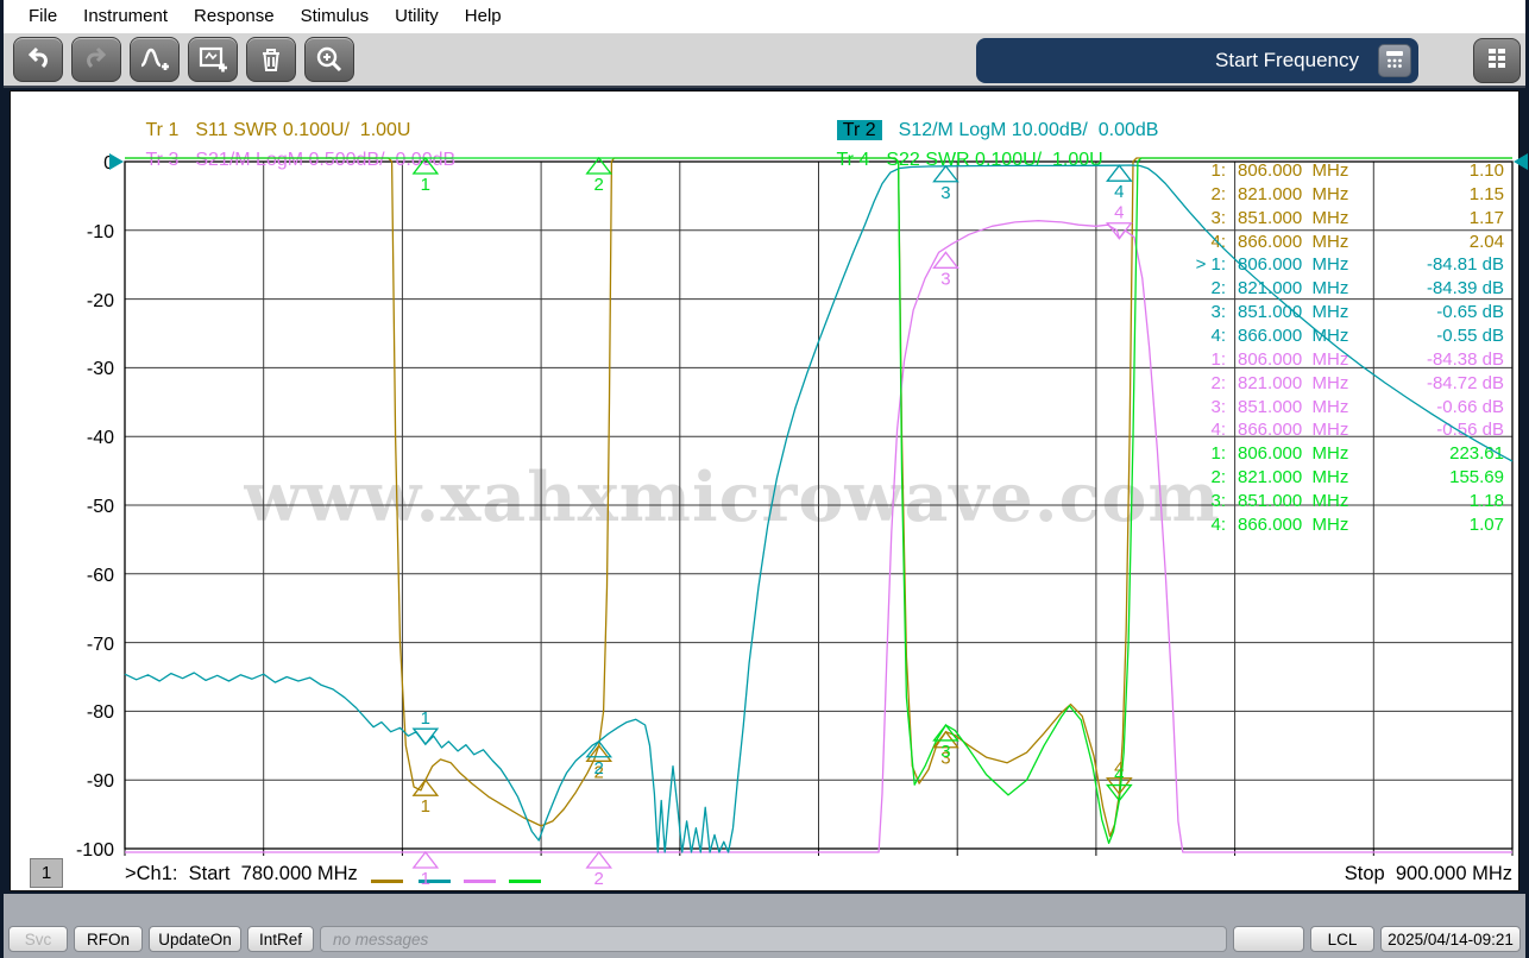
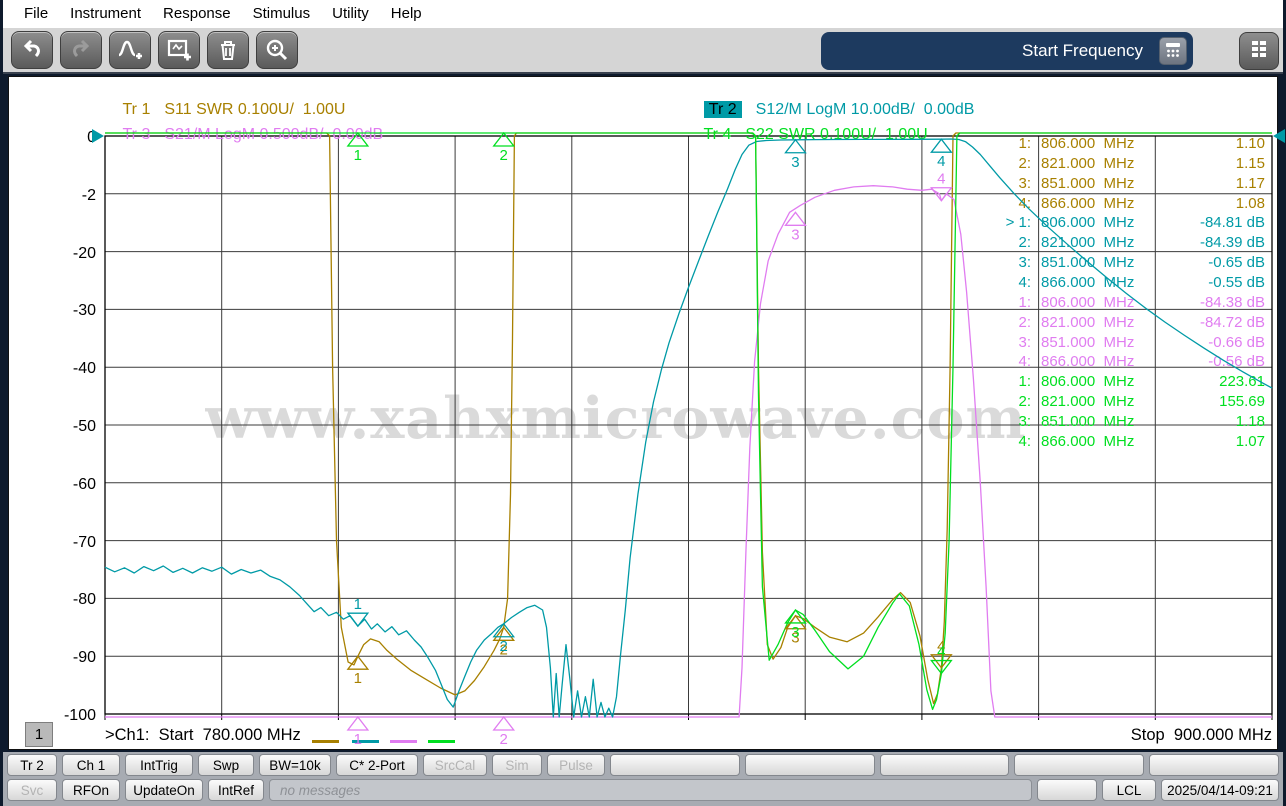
  File
  Instrument
  Response
  Stimulus
  Utility
  Help
  Start Frequency
  www.xahxmicrowave.com
  Tr 1 S11 SWR 0.100U/ 1.00U
  Tr 2 S12/M LogM 10.00dB/ 0.00dB
  Tr 3 S21/M LogM 0.500dB/ 0.0dB
  Tr 4 S22 SWR 0.100U/ 1.00U
  0
- -10
+ -2
  -20
  -30
  -40
  -50
  -60
  -70
  -80
  -90
  -100
  1:
  806.000 MHz
  1.10
  2:
  821.000 MHz
  1.15
  3:
  851.000 MHz
  1.17
  866.000 MHz
- 2.04
+ 1.08
  > 1:
  806.000 MHz
  -84.81 dB
  2:
  821.000 MHz
  -84.39 dB
  3:
  851.000 MHz
  -0.65 dB
  4:
  866.000 MHz
  -0.55 dB
  1:
  806.000 MHz
  -84.38 dB
  2:
  821.000 MHz
  -84.72 dB
  3:
  851.000 MHz
  -0.66 dB
  4:
  866.000 MHz
  -0.56 dB
  1:
  806.000 MHz
  223.6
  2:
  821.000 MHz
  155.69
  3:
  851.000 MHz
  1.18
  4:
  866.000 MHz
  1.07
  1
  2
  3
  4
  1
  2
  3
  4
  1
  2
  3
  4
  1
  2
  3
  4
  1
  >Ch1: Start 780.000 MHz
  Stop 900.000 MHz
+ Tr 2
+ Ch 1
+ IntTrig
+ Swp
+ BW=10k
+ C* 2-Port
+ SrcCal
+ Sim
+ Pulse
  Svc
  RFOn
  UpdateOn
  IntRef
  no messages
  LCL
  2025/04/14-09:21
